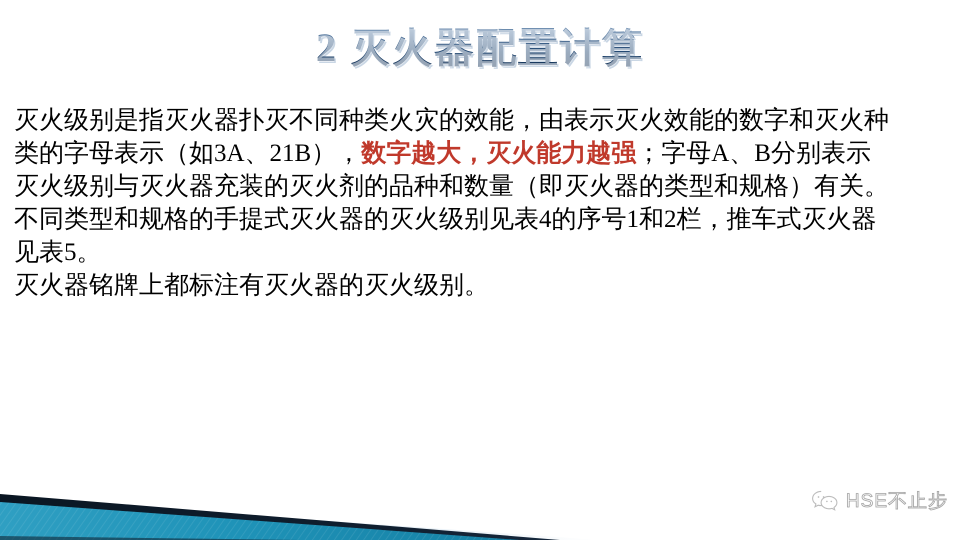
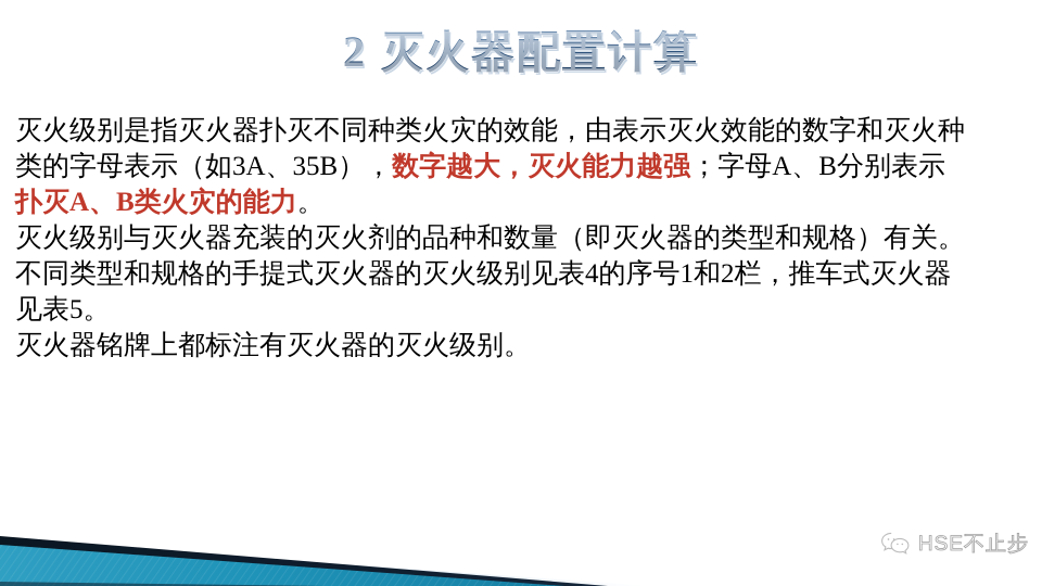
  2 灭火器配置计算
  灭火级别是指灭火器扑灭不同种类火灾的效能，由表示灭火效能的数字和灭火种
- 类的字母表示（如3A、21B），数字越大，灭火能力越强；字母A、B分别表示
+ 类的字母表示（如3A、35B），数字越大，灭火能力越强；字母A、B分别表示
+ 扑灭A、B类火灾的能力。
  灭火级别与灭火器充装的灭火剂的品种和数量（即灭火器的类型和规格）有关。
  不同类型和规格的手提式灭火器的灭火级别见表4的序号1和2栏，推车式灭火器
  见表5。
  灭火器铭牌上都标注有灭火器的灭火级别。
  HSE不止步
